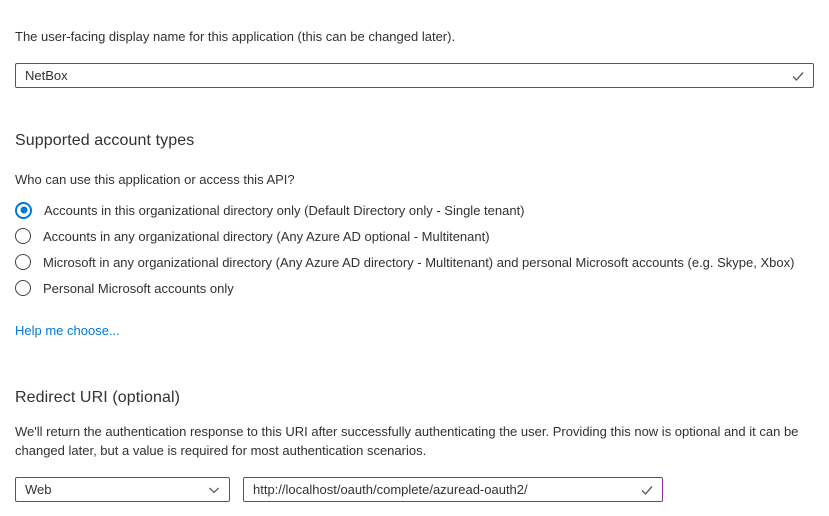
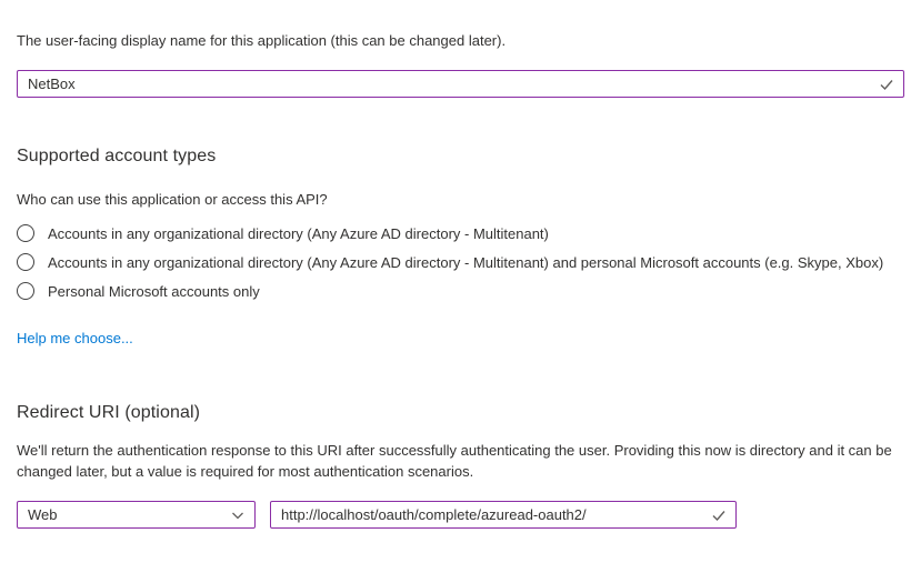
  The user-facing display name for this application (this can be changed later).
  NetBox
  Supported account types
  Who can use this application or access this API?
- Accounts in this organizational directory only (Default Directory only - Single tenant)
- Accounts in any organizational directory (Any Azure AD optional - Multitenant)
+ Accounts in any organizational directory (Any Azure AD directory - Multitenant)
- Microsoft in any organizational directory (Any Azure AD directory - Multitenant) and personal Microsoft accounts (e.g. Skype, Xbox)
+ Accounts in any organizational directory (Any Azure AD directory - Multitenant) and personal Microsoft accounts (e.g. Skype, Xbox)
  Personal Microsoft accounts only
  Help me choose...
  Redirect URI (optional)
- We'll return the authentication response to this URI after successfully authenticating the user. Providing this now is optional and it can be changed later, but a value is required for most authentication scenarios.
+ We'll return the authentication response to this URI after successfully authenticating the user. Providing this now is directory and it can be changed later, but a value is required for most authentication scenarios.
  Web
  http://localhost/oauth/complete/azuread-oauth2/
